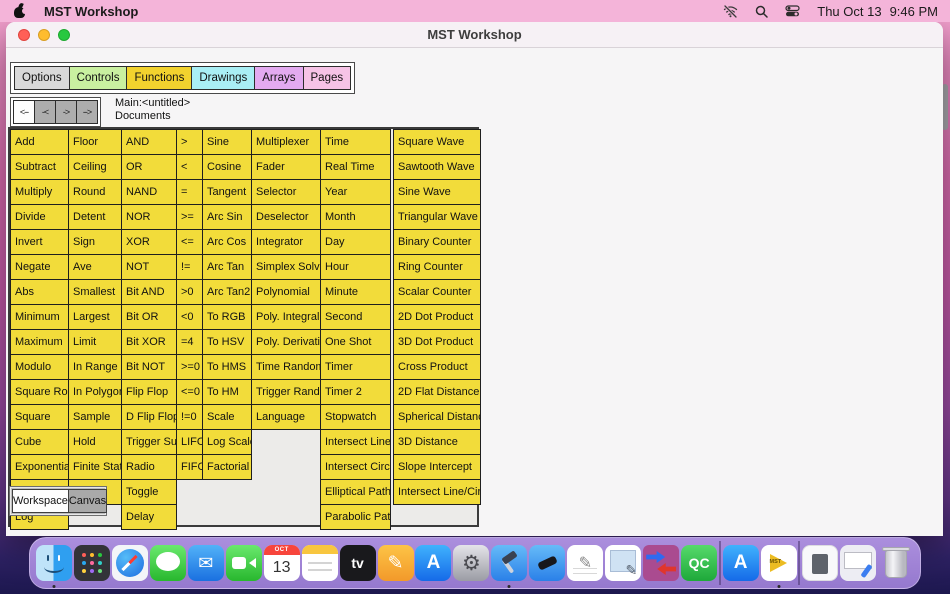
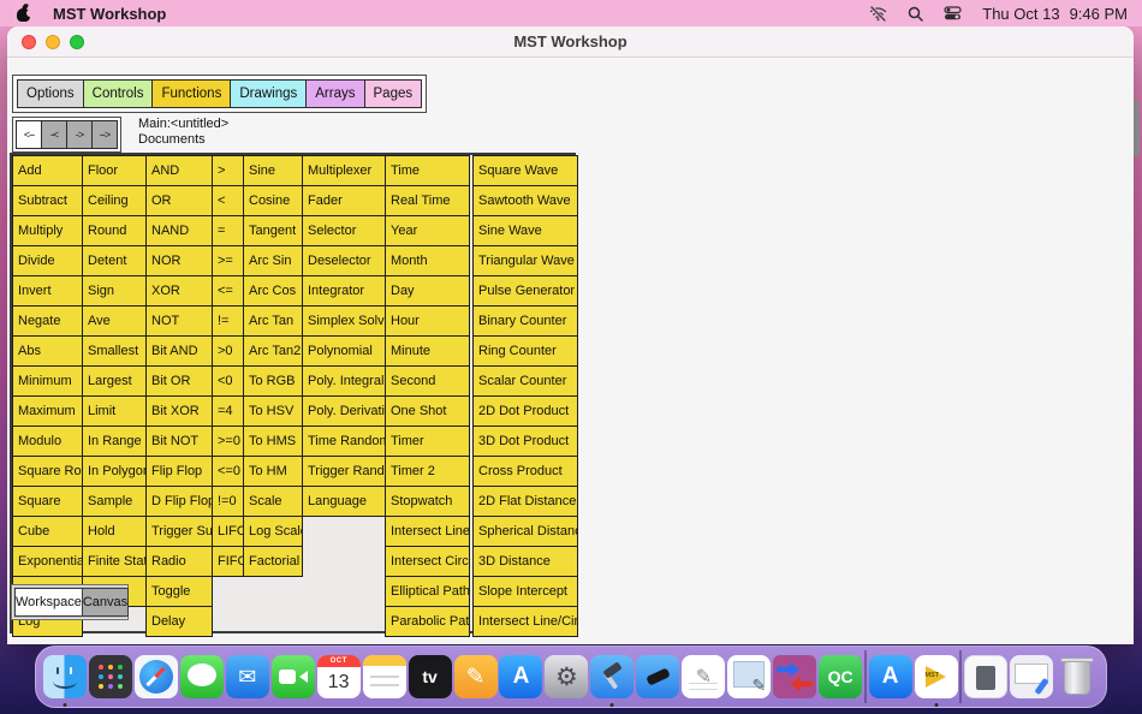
  MST Workshop
  Thu Oct 13
  9:46 PM
  MST Workshop
  Options
  Controls
  Functions
  Drawings
  Arrays
  Pages
  <--
  -<
  ->
  -->
  Main:<untitled>
  Documents
  Workspace
  Canvas
  Add
  Subtract
  Multiply
  Divide
  Invert
  Negate
  Abs
  Minimum
  Maximum
  Modulo
  Square Ro
  Square
  Cube
  Exponentia
  Log
  Floor
  Ceiling
  Round
  Detent
  Sign
  Ave
  Smallest
  Largest
  Limit
  In Range
  In Polygo
  Sample
  Hold
  Finite Sta
  AND
  OR
  NAND
  NOR
  XOR
  NOT
  Bit AND
  Bit OR
  Bit XOR
  Bit NOT
  Flip Flop
  D Flip Flo
  Trigger Su
  Radio
  Toggle
  Delay
  >
  <
  =
  >=
  <=
  !=
  >0
  <0
  =4
  >=0
  <=0
  !=0
  LIF
  FIF
  Sine
  Cosine
  Tangent
  Arc Sin
  Arc Cos
  Arc Tan
  Arc Tan2
  To RGB
  To HSV
  To HMS
  To HM
  Scale
  Log Scal
  Factorial
  Multiplexer
  Fader
  Selector
  Deselector
  Integrator
  Simplex Solv
  Polynomial
  Poly. Integral
  Poly. Derivati
  Time Rando
  Trigger Rand
  Language
  Time
  Real Time
  Year
  Month
  Day
  Hour
  Minute
  Second
  One Shot
  Timer
  Timer 2
  Stopwatch
  Intersect Line
  Intersect Circ
  Elliptical Path
  Parabolic Pat
  Square Wave
  Sawtooth Wave
  Sine Wave
  Triangular Wave
+ Pulse Generator
  Binary Counter
  Ring Counter
  Scalar Counter
  2D Dot Product
  3D Dot Product
  Cross Product
  2D Flat Distance
  Spherical Distanc
  3D Distance
  Slope Intercept
  Intersect Line/Cir
  ✉
  13
  tv
  ✎
  A
  ⚙
  ✎
  ✎
  QC
  A
